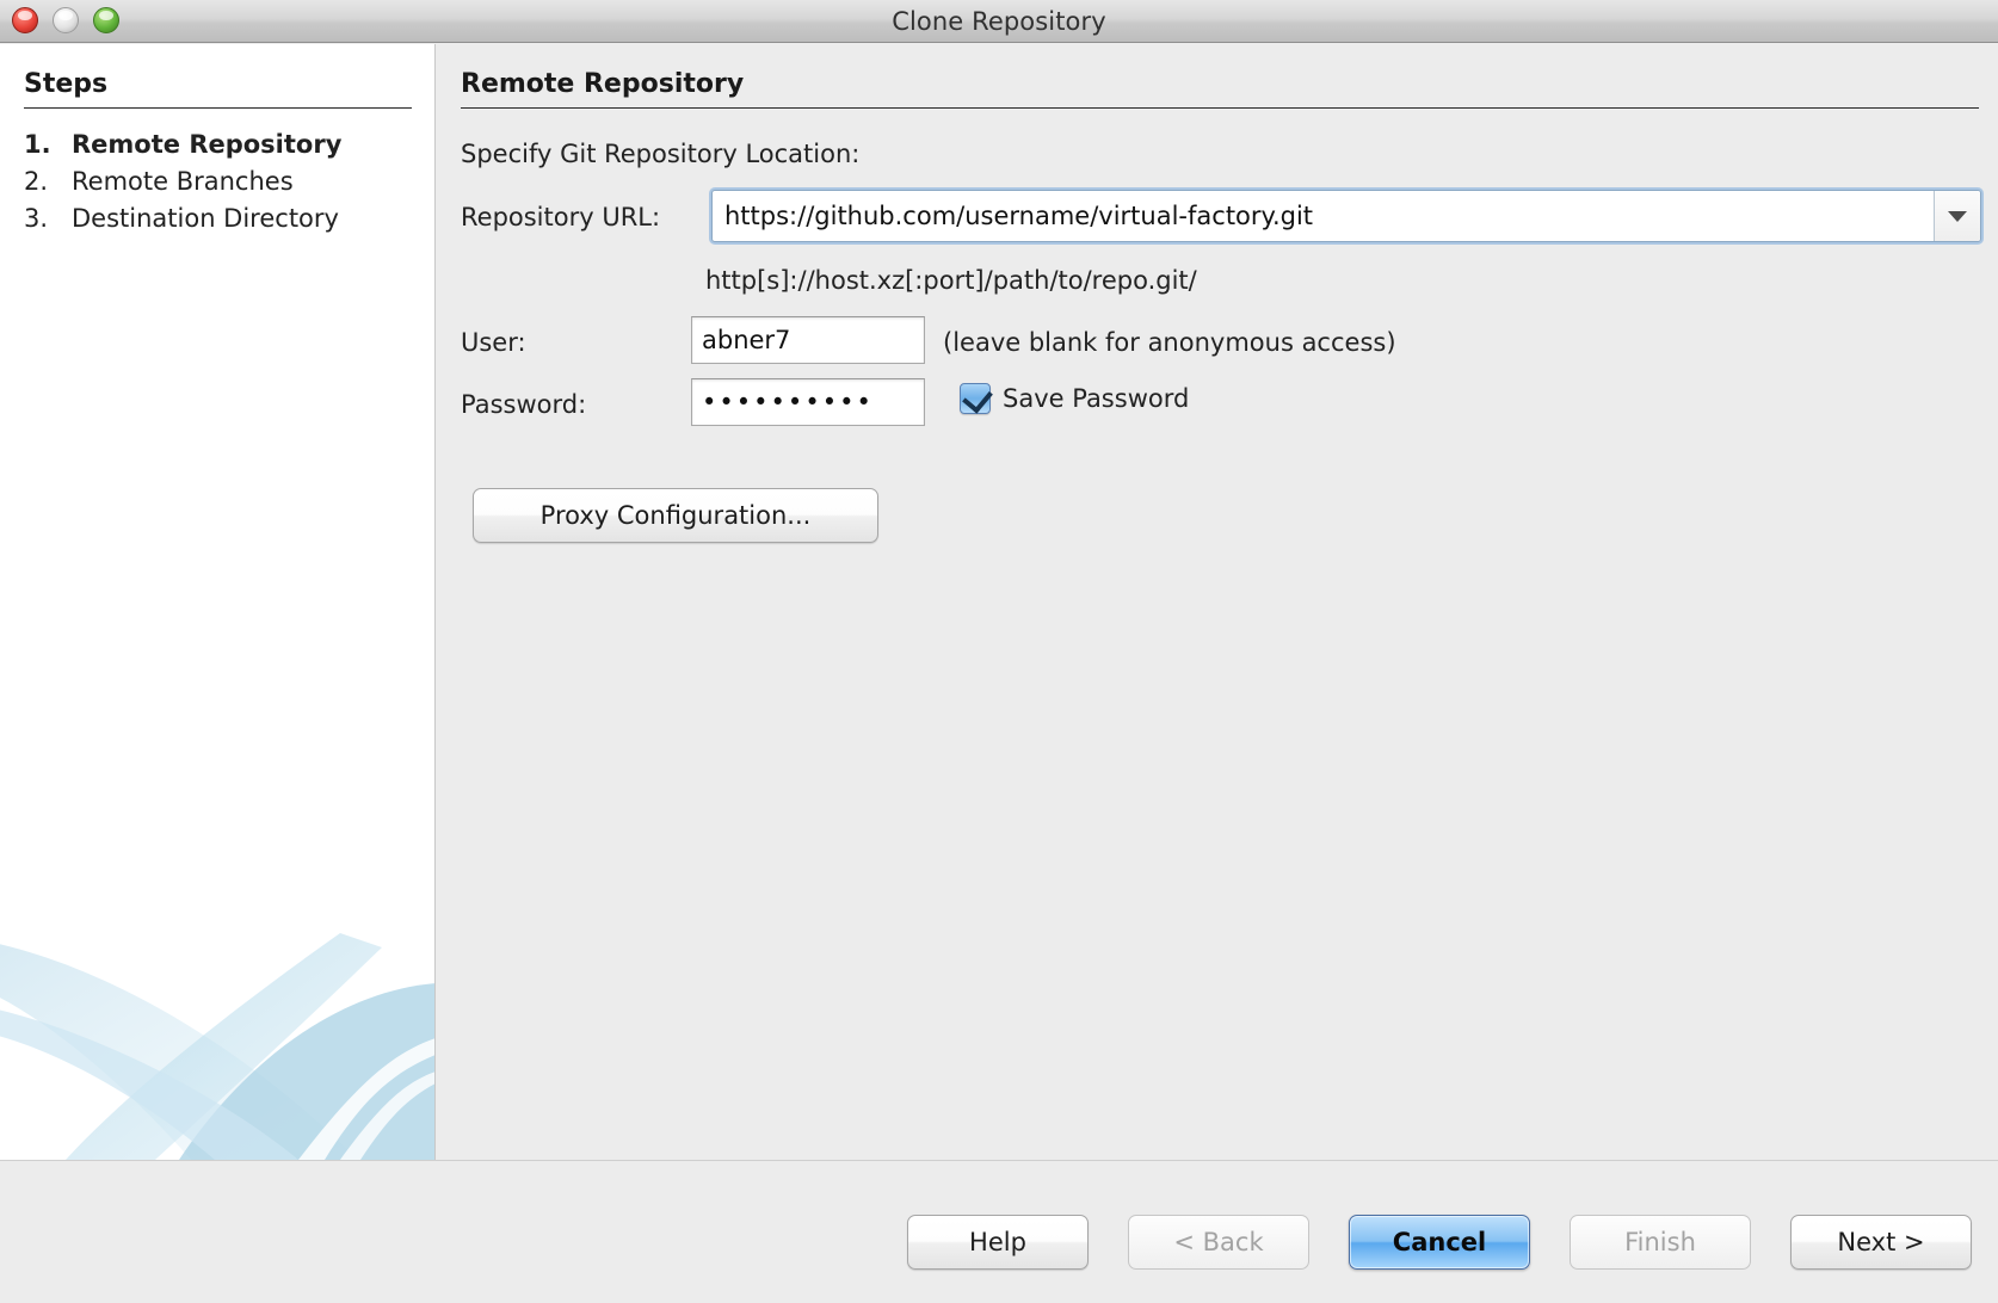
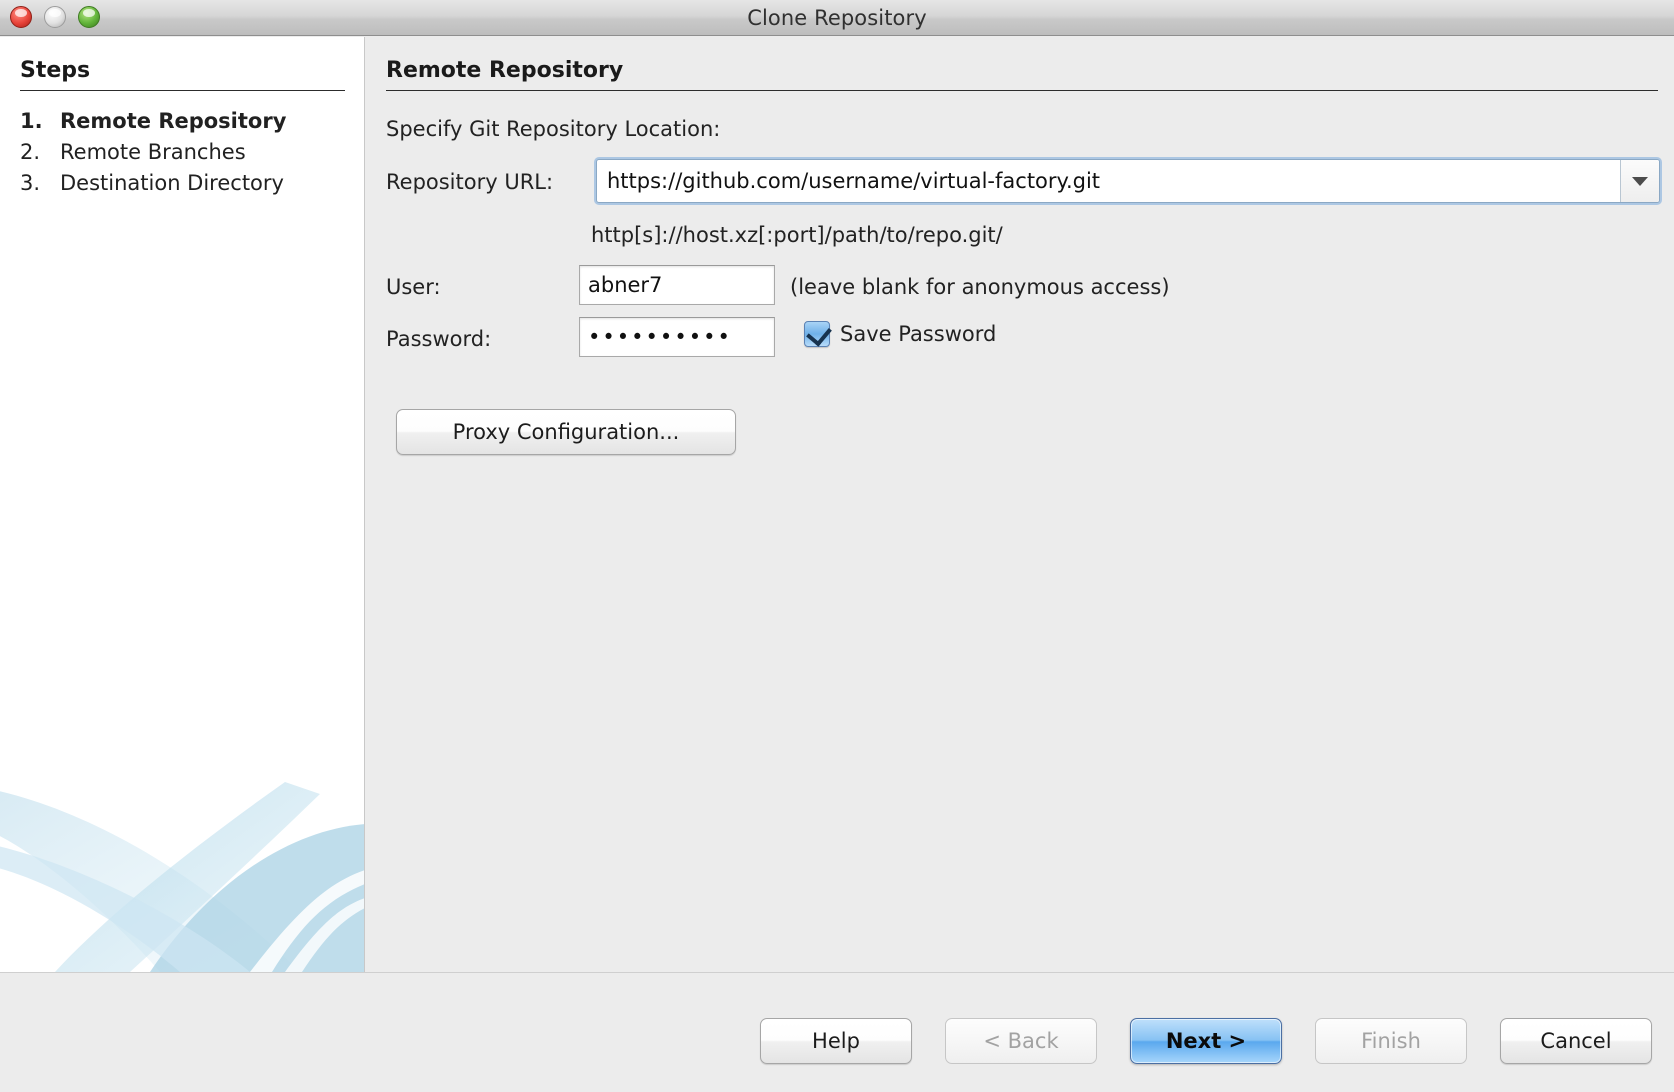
  Clone Repository
  Steps
  1.
  Remote Repository
  2.
  Remote Branches
  3.
  Destination Directory
  Remote Repository
  Specify Git Repository Location:
  Repository URL:
  https://github.com/username/virtual-factory.git
  http[s]://host.xz[:port]/path/to/repo.git/
  User:
  abner7
  (leave blank for anonymous access)
  Password:
  ••••••••••
  Save Password
  Proxy Configuration...
  Help
  < Back
- Cancel
+ Next >
  Finish
- Next >
+ Cancel
